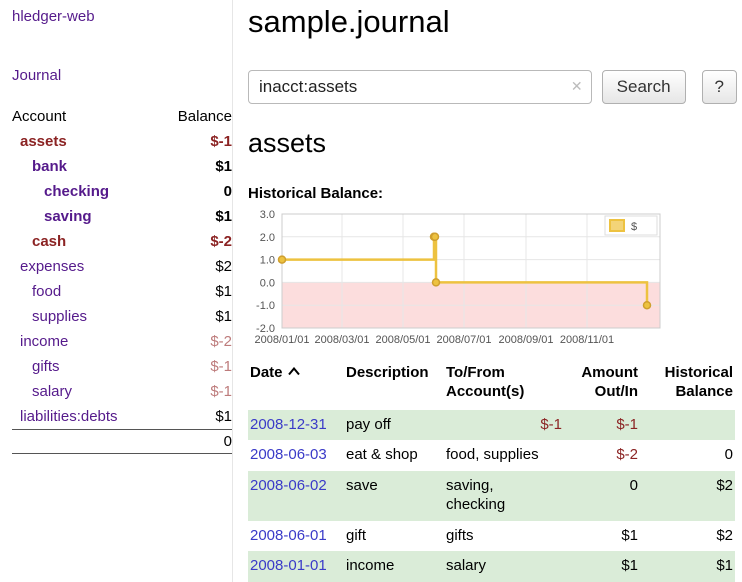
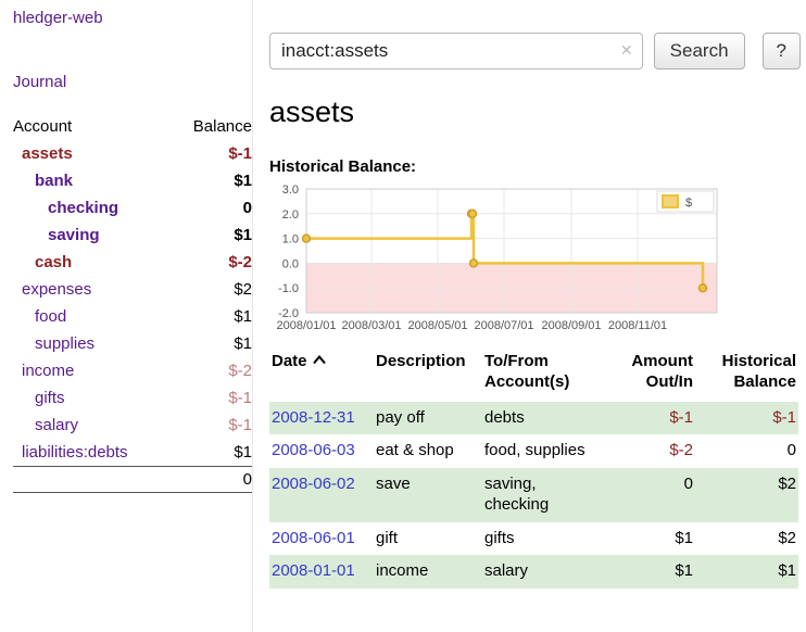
  hledger-web
  Journal
  Account
  Balance
  assets
  $-1
  bank
  $1
  checking
  0
  saving
  $1
  cash
  $-2
  expenses
  $2
  food
  $1
  supplies
  $1
  income
  $-2
  gifts
  $-1
  salary
  $-1
  liabilities:debts
  $1
  0
- sample.journal
  inacct:assets
  ✕
  Search
  ?
  assets
  Historical Balance:
  3.0
  2.0
  1.0
  0.0
  -1.0
  -2.0
  2008/01/01
  2008/03/01
  2008/05/01
  2008/07/01
  2008/09/01
  2008/11/01
  $
  Date
  Description
  To/From
  Account(s)
  Amount
  Out/In
  Historical
  Balance
  2008-12-31
  pay off
+ debts
  $-1
  $-1
  2008-06-03
  eat & shop
  food, supplies
  $-2
  0
  2008-06-02
  save
  saving,
  checking
  0
  $2
  2008-06-01
  gift
  gifts
  $1
  $2
  2008-01-01
  income
  salary
  $1
  $1
